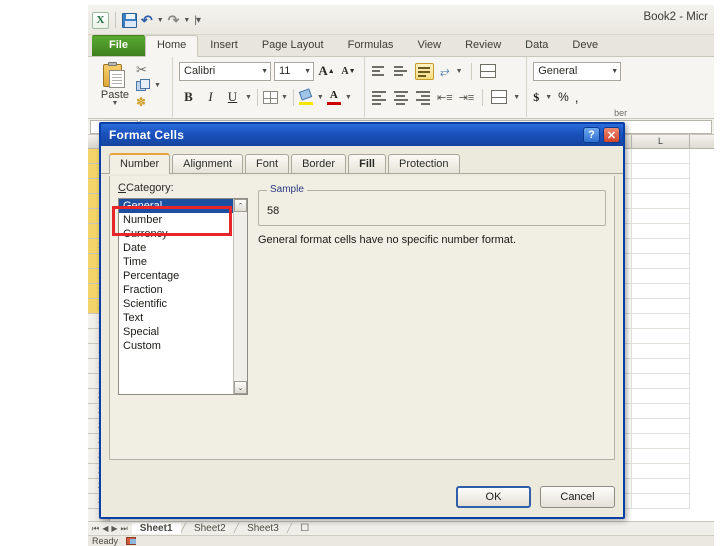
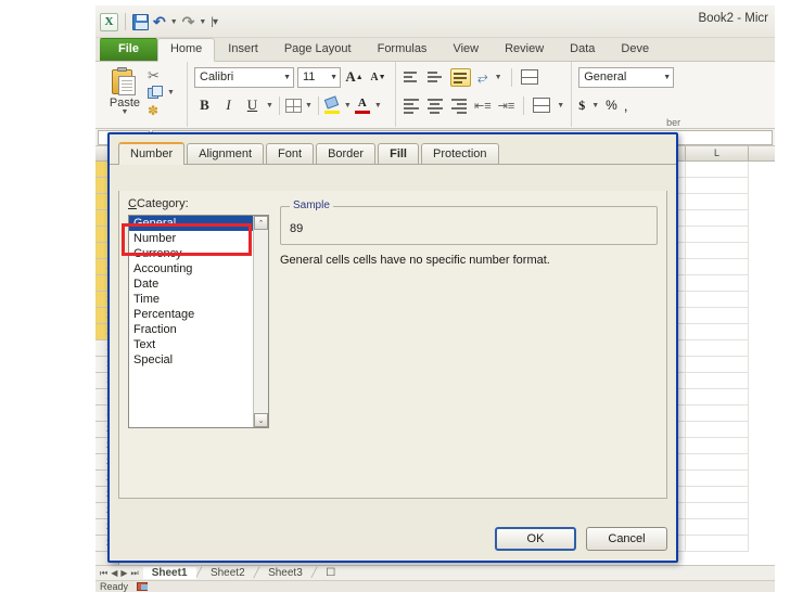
  X
  ↶
  ↷
  |▾
  Book2 - Micr
  File
  Home
  Insert
  Page Layout
  Formulas
  View
  Review
  Data
  Deve
  Paste
  ✂
  ✽
  Calibri
  11
  A
  A
  B
  I
  U
  A
  ⥂
  ⇤≡
  ⇥≡
  General
  $
  %
  ,
  ber
  L
  ⏮
  ◀
  ▶
  ⏭
  Sheet1
  ╱
  Sheet2
  ╱
  Sheet3
  ╱
  ☐
  Ready
- Format Cells
- ?
- ✕
  Number
  Alignment
  Font
  Border
  Fill
  Protection
  CCategory:
  General
  Number
  Currency
+ Accounting
  Date
  Time
  Percentage
  Fraction
- Scientific
  Text
  Special
- Custom
  Sample
- 58
+ 89
- General format cells have no specific number format.
+ General cells cells have no specific number format.
  OK
  Cancel
